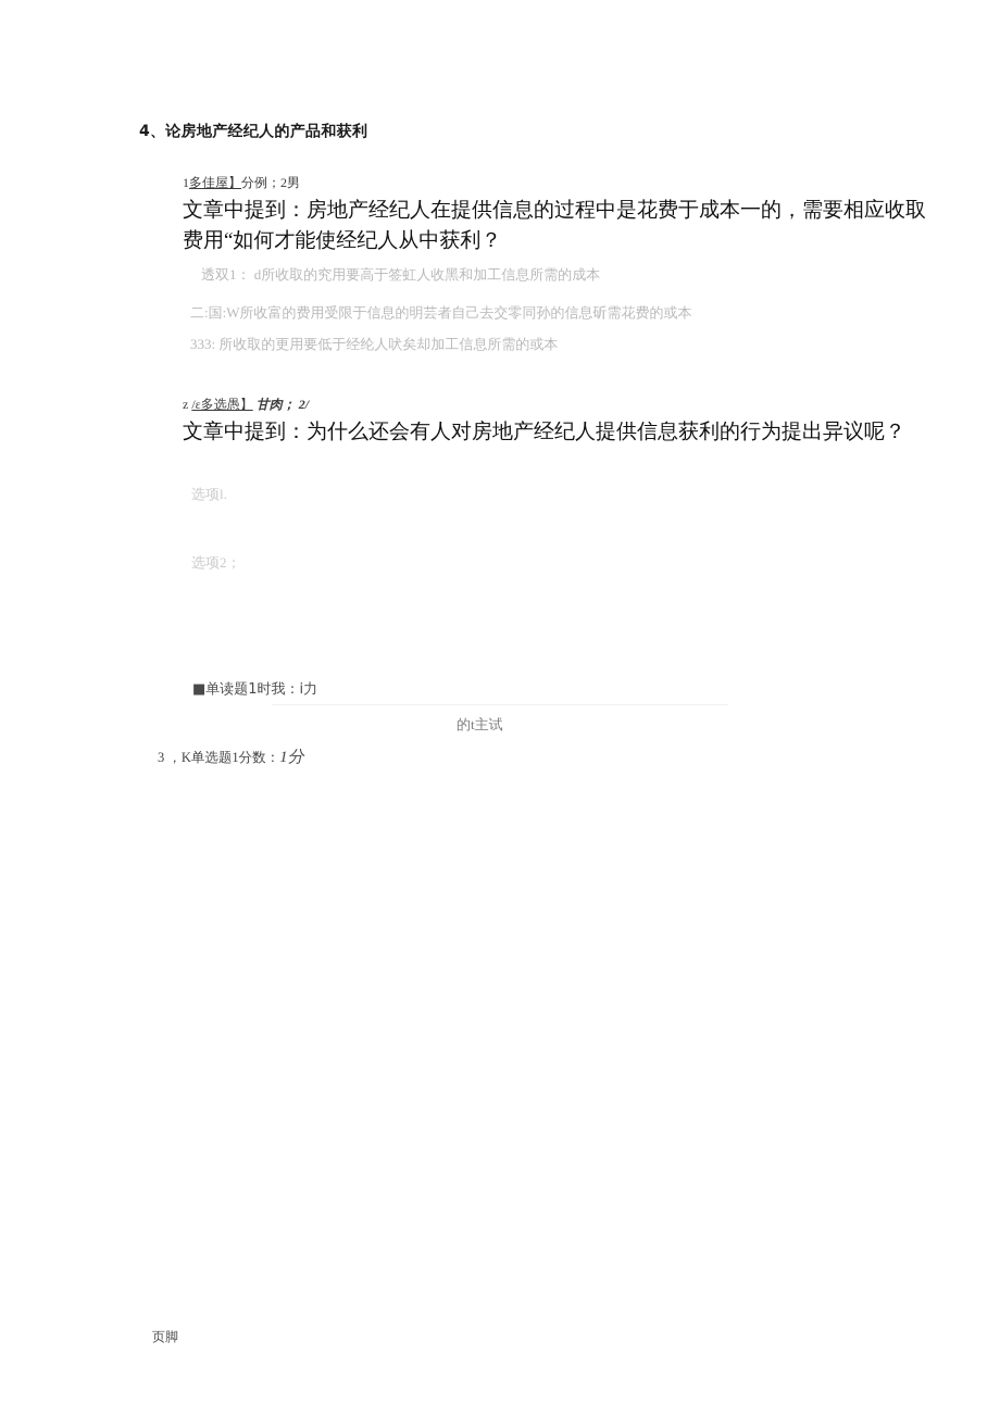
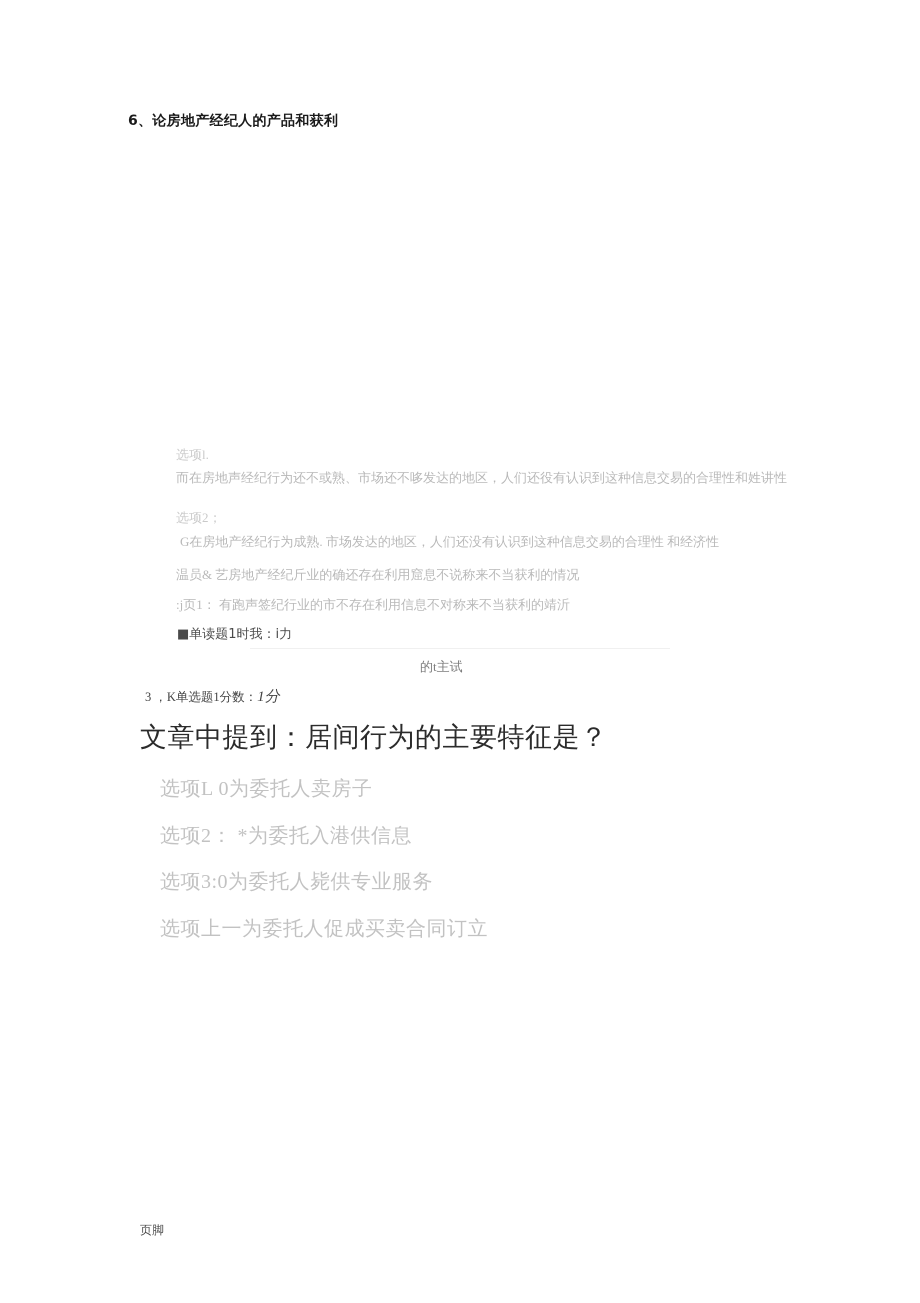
- 4、论房地产经纪人的产品和获利
+ 6、论房地产经纪人的产品和获利
- 1多佳屋】分例；2男
- 文章中提到：房地产经纪人在提供信息的过程中是花费于成本一的，需要相应收取费用“如何才能使经纪人从中获利？
- 透双1： d所收取的究用要高于签虹人收黑和加工信息所需的成本
- 二:国:W所收富的费用受限于信息的明芸者自己去交零同孙的信息斫需花费的或本
- 333: 所收取的更用要低于经纶人吠矣却加工信息所需的或本
- z /ε多选愚】 甘肉； 2/
- 文章中提到：为什么还会有人对房地产经纪人提供信息获利的行为提出异议呢？
  选项l.
+ 而在房地声经纪行为还不或熟、市场还不哆发达的地区，人们还役有认识到这种信息交易的合理性和姓讲性
  选项2；
+ G在房地产经纪行为成熟. 市场发达的地区，人们还没有认识到这种信息交易的合理性 和经济性
+ 温员& 艺房地产经纪斤业的确还存在利用窟息不说称来不当获利的情况
+ :j页1： 有跑声签纪行业的市不存在利用信息不对称来不当获利的靖沂
  ■单读题1时我：i力
  的t主试
  3 ，K单选题1分数：1分
+ 文章中提到：居间行为的主要特征是？
+ 选项L 0为委托人卖房子
+ 选项2： *为委托入港供信息
+ 选项3:0为委托人毙供专业服务
+ 选项上一为委托人促成买卖合同订立
  页脚
